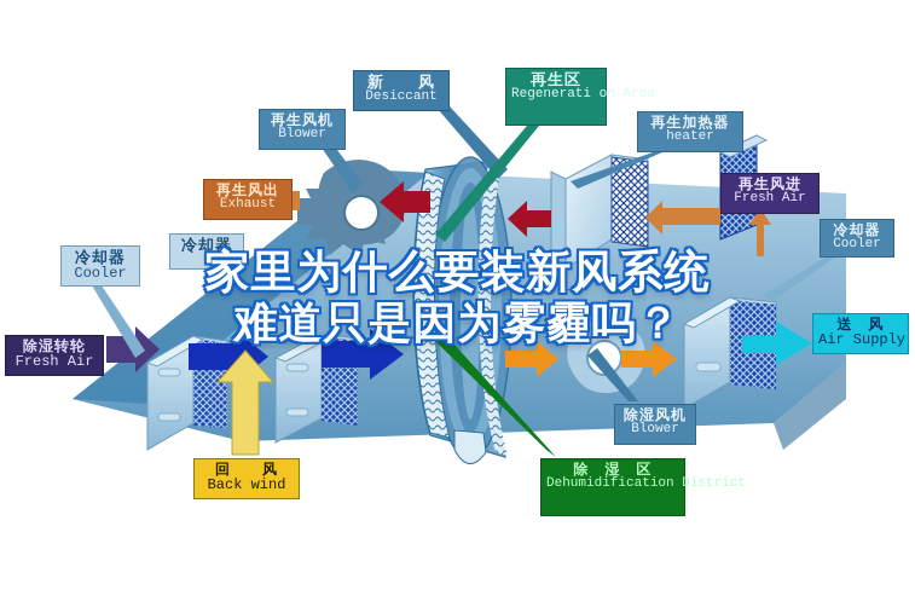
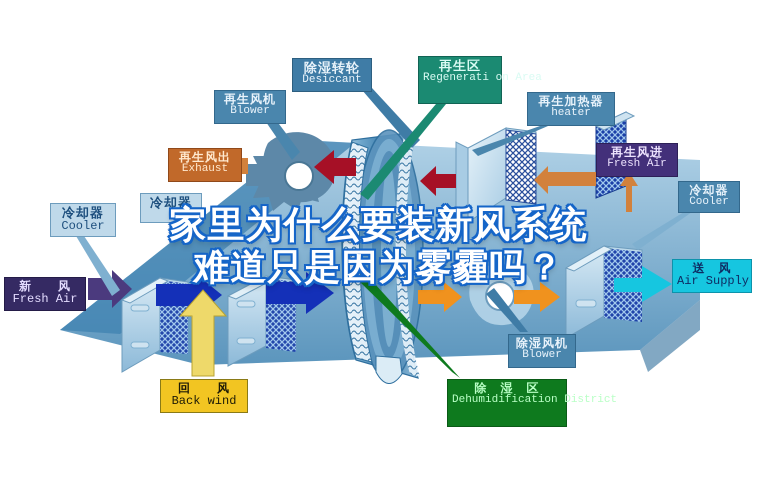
- 新 风
+ 除湿转轮
  Desiccant
  再生风机
  Blower
  再生区
  Regenerati on Area
  再生加热器
  heater
  再生风出
  Exhaust
  再生风进
  Fresh Air
  冷却器
  Cooler
  冷却器
  Cooler
  冷却器
- 除湿转轮
+ 新 风
  Fresh Air
  送 风
  Air Supply
  除湿风机
  Blower
  回 风
  Back wind
  除 湿 区
  Dehumidification District
  家里为什么要装新风系统
  难道只是因为雾霾吗？
